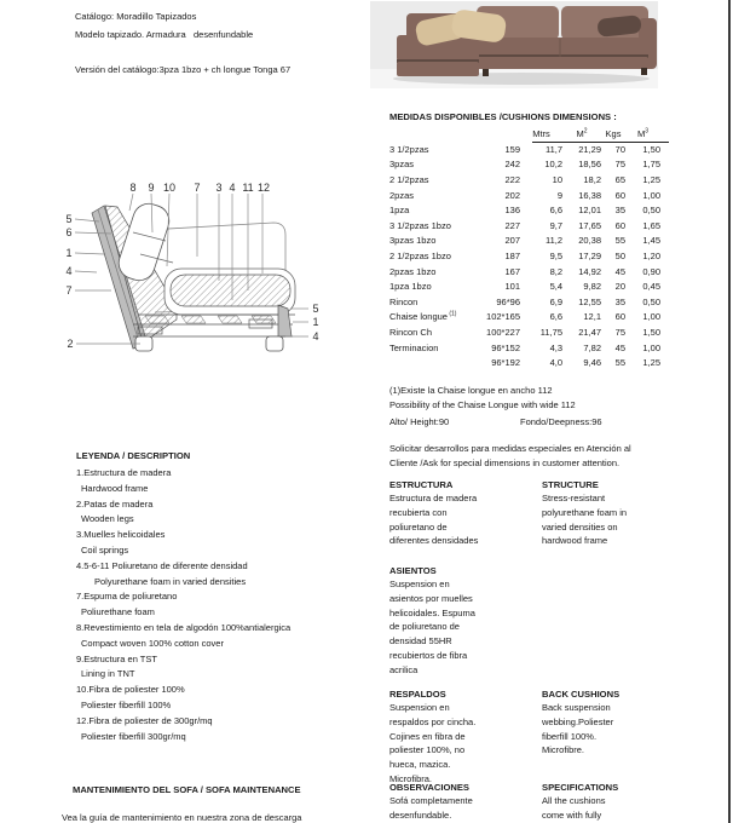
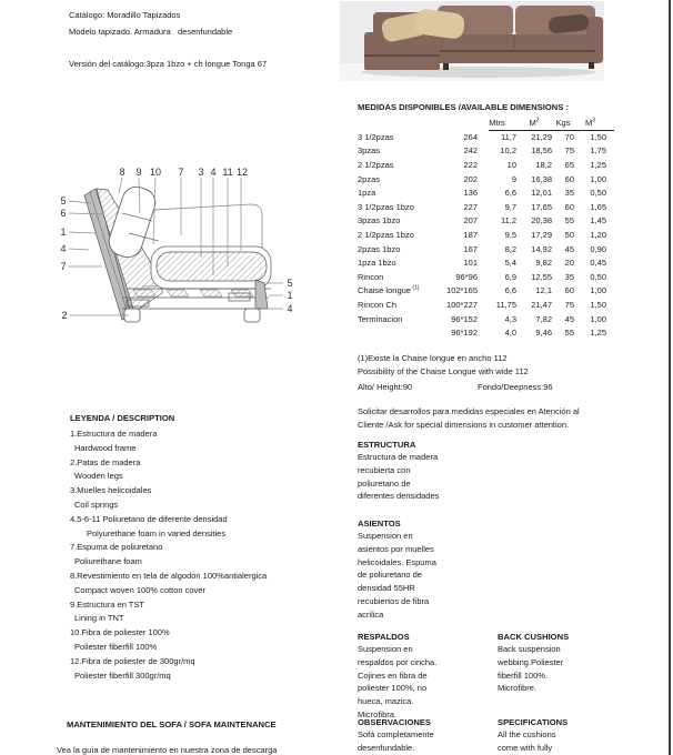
  Catálogo: Moradillo Tapizados
  Modelo tapizado. Armadura desenfundable
  Versión del catálogo:3pza 1bzo + ch longue Tonga 67
  8
  9
  10
  7
  3
  4
  11
  12
  5
  6
  1
  4
  7
  2
  5
  1
  4
- MEDIDAS DISPONIBLES /CUSHIONS DIMENSIONS :
+ MEDIDAS DISPONIBLES /AVAILABLE DIMENSIONS :
  Mtrs
  Kgs
  3 1/2pzas
- 159
+ 264
  11,7
  21,29
  70
  1,50
  3pzas
  242
  10,2
  18,56
  75
  1,75
  2 1/2pzas
  222
  10
  18,2
  65
  1,25
  2pzas
  202
  9
  16,38
  60
  1,00
  1pza
  136
  6,6
  12,01
  35
  0,50
  3 1/2pzas 1bzo
  227
  9,7
  17,65
  60
  1,65
  3pzas 1bzo
  207
  11,2
  20,38
  55
  1,45
  2 1/2pzas 1bzo
  187
  9,5
  17,29
  50
  1,20
  2pzas 1bzo
  167
  8,2
  14,92
  45
  0,90
  1pza 1bzo
  101
  5,4
  9,82
  20
  0,45
  Rincon
  96*96
  6,9
  12,55
  35
  0,50
  Chaise longue
  102*165
  6,6
  12,1
  60
  1,00
  Rincon Ch
  100*227
  11,75
  21,47
  75
  1,50
  Terminacion
  96*152
  4,3
  7,82
  45
  1,00
  96*192
  4,0
  9,46
  55
  1,25
  (1)Existe la Chaise longue en ancho 112
  Possibility of the Chaise Longue with wide 112
  Alto/ Height:90
  Fondo/Deepness:96
  Solicitar desarrollos para medidas especiales en Atención al
  Cliente /Ask for special dimensions in customer attention.
  ESTRUCTURA
  Estructura de madera
  recubierta con
  poliuretano de
  diferentes densidades
- STRUCTURE
- Stress-resistant
- polyurethane foam in
- varied densities on
- hardwood frame
  ASIENTOS
  Suspension en
  asientos por muelles
  helicoidales. Espuma
  de poliuretano de
  densidad 55HR
  recubiertos de fibra
  acrilica
  RESPALDOS
  Suspension en
  respaldos por cincha.
  Cojines en fibra de
  poliester 100%, no
  hueca, mazica.
  Microfibra.
  BACK CUSHIONS
  Back suspension
  webbing.Poliester
  fiberfill 100%.
  Microfibre.
  OBSERVACIONES
  Sofá completamente
  desenfundable.
  SPECIFICATIONS
  All the cushions
  come with fully
  LEYENDA / DESCRIPTION
  1.Estructura de madera
  Hardwood frame
  2.Patas de madera
  Wooden legs
  3.Muelles helicoidales
  Coil springs
  4.5-6-11 Poliuretano de diferente densidad
  Polyurethane foam in varied densities
  7.Espuma de poliuretano
  Poliurethane foam
  8.Revestimiento en tela de algodón 100%antialergica
  Compact woven 100% cotton cover
  9.Estructura en TST
  Lining in TNT
  10.Fibra de poliester 100%
  Poliester fiberfill 100%
  12.Fibra de poliester de 300gr/mq
  Poliester fiberfill 300gr/mq
  MANTENIMIENTO DEL SOFA / SOFA MAINTENANCE
  Vea la guía de mantenimiento en nuestra zona de descarga
